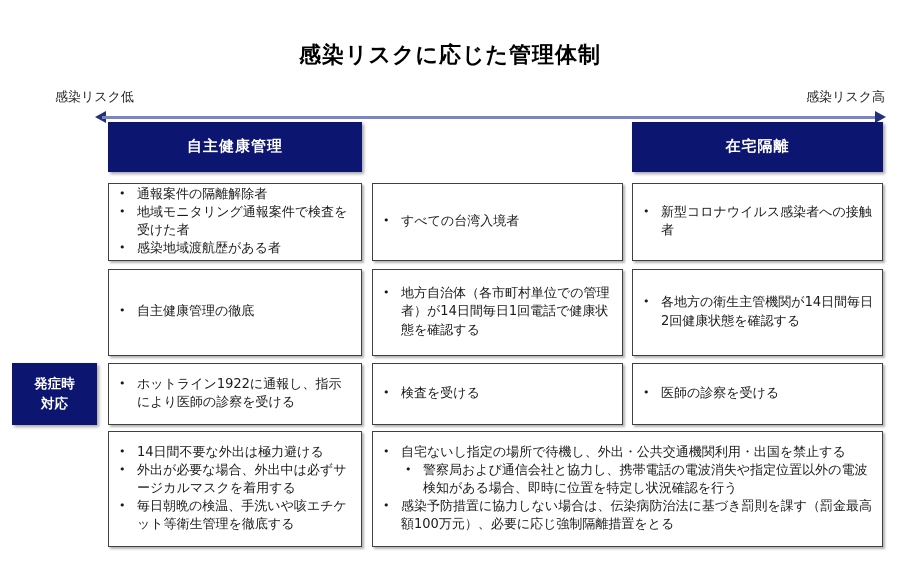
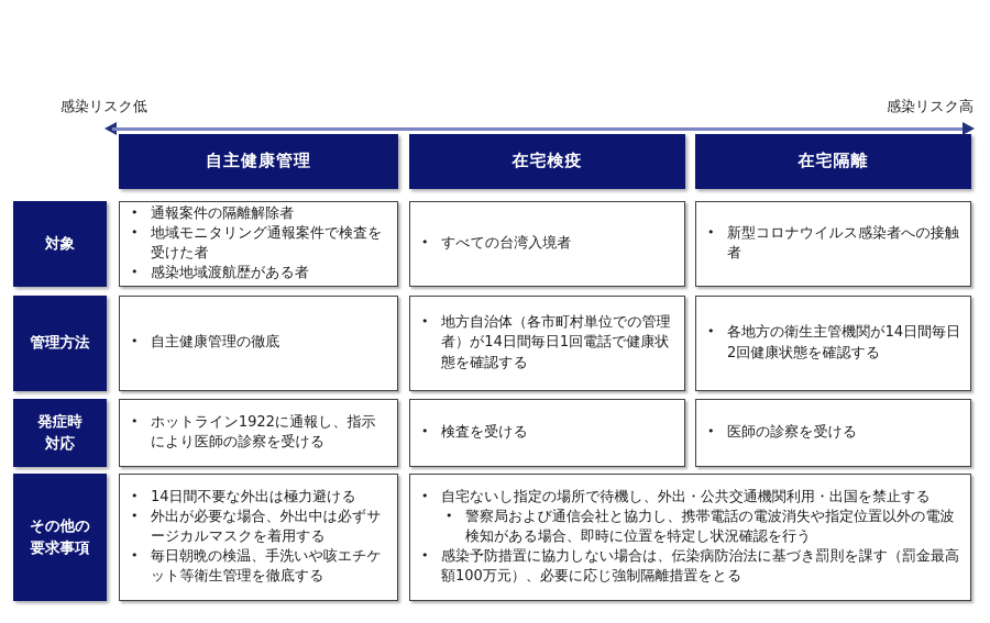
- 感染リスクに応じた管理体制
  感染リスク低
  感染リスク高
  自主健康管理
+ 在宅検疫
  在宅隔離
+ 対象
+ 管理方法
  発症時
  対応
+ その他の
+ 要求事項
  •
  通報案件の隔離解除者
  •
  地域モニタリング通報案件で検査を受けた者
  •
  感染地域渡航歴がある者
  •
  すべての台湾入境者
  •
  新型コロナウイルス感染者への接触者
  •
  自主健康管理の徹底
  •
  地方自治体（各市町村単位での管理者）が14日間毎日1回電話で健康状態を確認する
  •
  各地方の衛生主管機関が14日間毎日2回健康状態を確認する
  •
  ホットライン1922に通報し、指示により医師の診察を受ける
  •
  検査を受ける
  •
  医師の診察を受ける
  •
  14日間不要な外出は極力避ける
  •
  外出が必要な場合、外出中は必ずサージカルマスクを着用する
  •
  毎日朝晩の検温、手洗いや咳エチケット等衛生管理を徹底する
  •
  自宅ないし指定の場所で待機し、外出・公共交通機関利用・出国を禁止する
  •
  警察局および通信会社と協力し、携帯電話の電波消失や指定位置以外の電波検知がある場合、即時に位置を特定し状況確認を行う
  •
  感染予防措置に協力しない場合は、伝染病防治法に基づき罰則を課す（罰金最高額100万元）、必要に応じ強制隔離措置をとる
